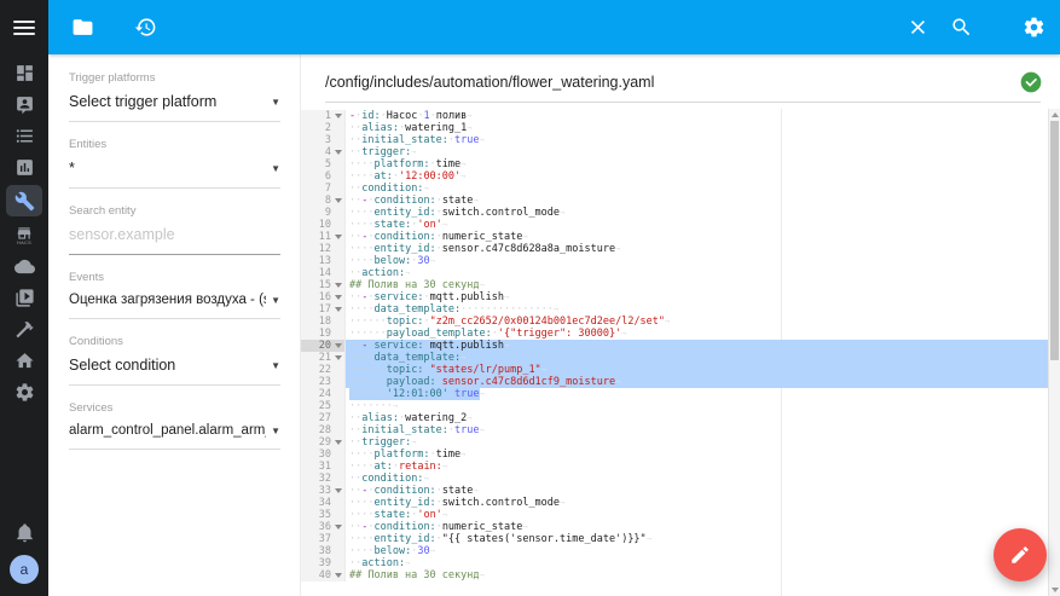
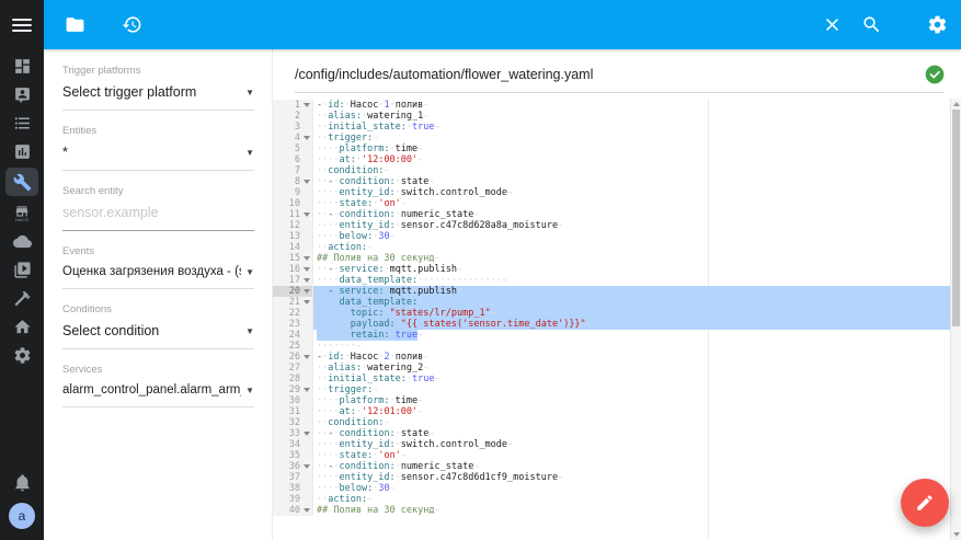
  a
  Trigger platforms
  Select trigger platform
  ▼
  Entities
  *
  ▼
  Search entity
  sensor.example
  Events
  Оценка загрязения воздуха - (
  ▼
  Conditions
  Select condition
  ▼
  Services
  alarm_control_panel.alarm_arm
  ▼
  /config/includes/automation/flower_watering.yaml
  1
  -·id:·Насос·1·полив
  2
  ··alias:·watering_1
  3
  ··initial_state:·true
  4
  ··trigger:
  5
  ····platform:·time
  6
  ····at:·'12:00:00'
  7
  ··condition:
  8
  ··-·condition:·state
  9
  ····entity_id:·switch.control_mode
  10
  ····state:·'on'
  11
  ··-·condition:·numeric_state
  12
  ····entity_id:·sensor.c47c8d628a8a_moisture
  13
  ····below:·30
  14
  ··action:
  15
  ## Полив на 30 секунд
  16
  ··-·service:·mqtt.publish
  17
  ····data_template:···············
- 18
- ······topic:·"z2m_cc2652/0x00124b001ec7d2ee/l2/set"
- 19
- ······payload_template:·'{"trigger": 30000}'
  20
  ··- service: mqtt.publish
  21
  ····data_template:
  22
  ······topic:·"states/lr/pump_1"
  23
- ······payload:·sensor.c47c8d6d1cf9_moisture
+ ······payload:·"{{ states('sensor.time_date')}}"
  24
- ······'12:01:00'·true
+ ······retain:·true
  25
  ·······
+ 26
+ -·id:·Насос·2·полив
  27
  ··alias:·watering_2
  28
  ··initial_state:·true
  29
  ··trigger:
  30
  ····platform:·time
  31
- ····at:·retain:
+ ····at:·'12:01:00'
  32
  ··condition:
  33
  ··-·condition:·state
  34
  ····entity_id:·switch.control_mode
  35
  ····state:·'on'
  36
  ··-·condition:·numeric_state
  37
- ····entity_id:·"{{ states('sensor.time_date')}}"
+ ····entity_id:·sensor.c47c8d6d1cf9_moisture
  38
  ····below:·30
  39
  ··action:
  40
  ## Полив на 30 секунд
